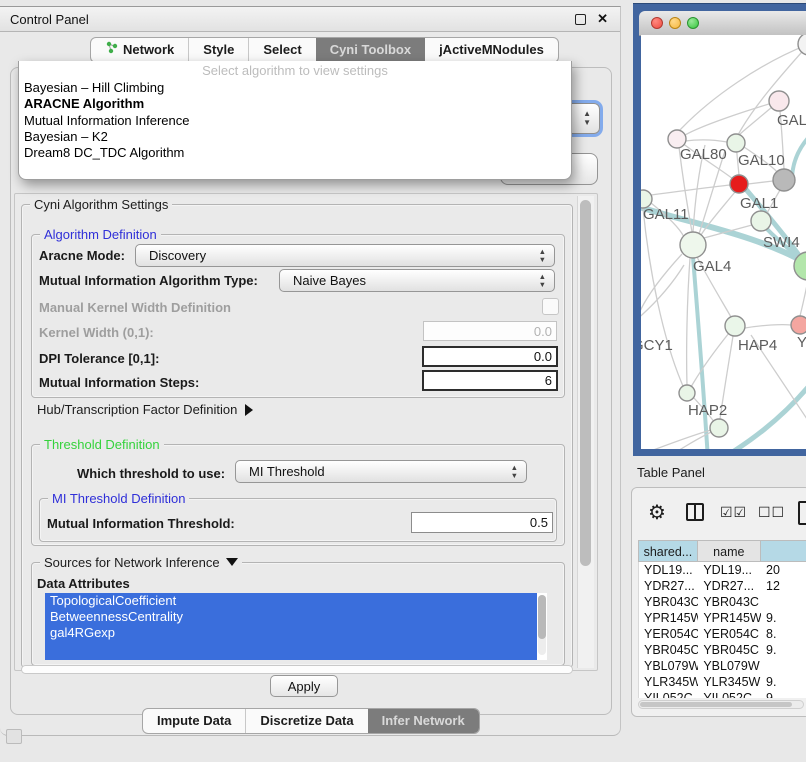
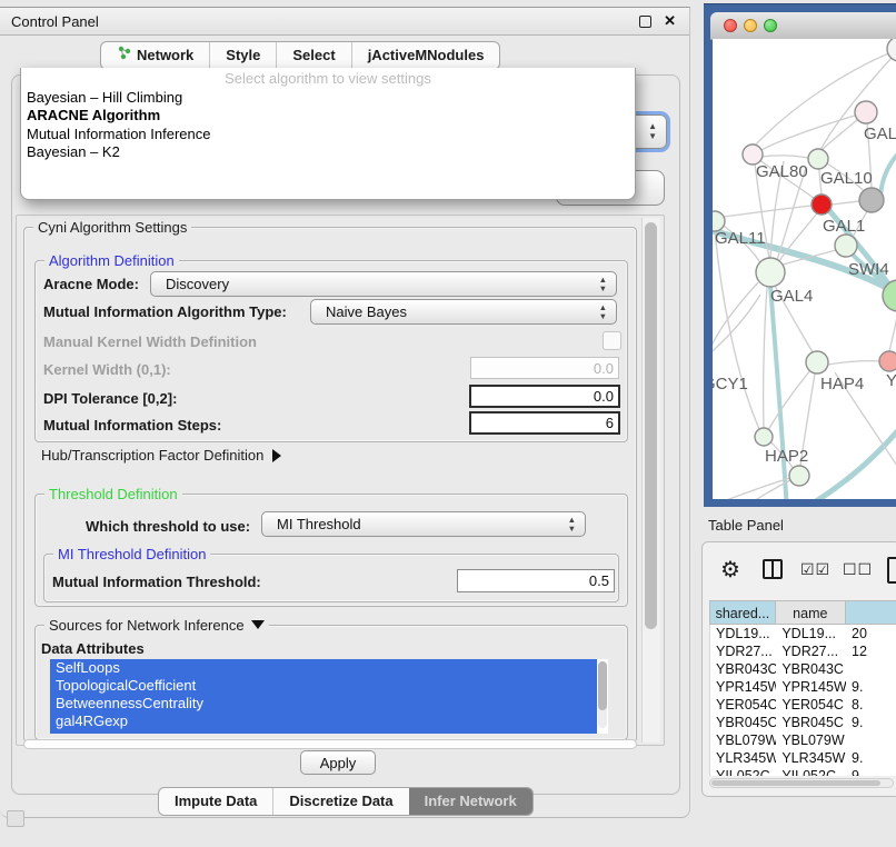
  Control Panel
  ✕
  Network
  Style
  Select
- Cyni Toolbox
  jActiveMNodules
  ▲
  ▼
  Select algorithm to view settings
  Bayesian – Hill Climbing
  ARACNE Algorithm
  Mutual Information Inference
  Bayesian – K2
- Dream8 DC_TDC Algorithm
  Cyni Algorithm Settings
  Algorithm Definition
  Aracne Mode:
  Discovery
  ▲
  ▼
  Mutual Information Algorithm Type:
  Naive Bayes
  ▲
  ▼
  Manual Kernel Width Definition
  Kernel Width (0,1):
  0.0
- DPI Tolerance [0,1]:
+ DPI Tolerance [0,2]:
  0.0
  Mutual Information Steps:
  6
  Hub/Transcription Factor Definition
  Threshold Definition
  Which threshold to use:
  MI Threshold
  ▲
  ▼
  MI Threshold Definition
  Mutual Information Threshold:
  0.5
  Sources for Network Inference
  Data Attributes
+ SelfLoops
  TopologicalCoefficient
  BetweennessCentrality
  gal4RGexp
  Apply
  Impute Data
  Discretize Data
  Infer Network
  GAL
  GAL80
  GAL10
  GAL1
  GAL11
  SWI4
  GAL4
  CY1
  HAP4
  Y
  HAP2
  Table Panel
  ⚙
  ☑☑
  ☐☐
  shared...
  name
  YDL19...
  YDL19...
  20
  YDR27...
  YDR27...
  12
  YBR043C
  YBR043C
  YPR145W
  YPR145W
  9.
  YER054C
  YER054C
  8.
  YBR045C
  YBR045C
  9.
  YBL079W
  YBL079W
  YLR345W
  YLR345W
  9.
